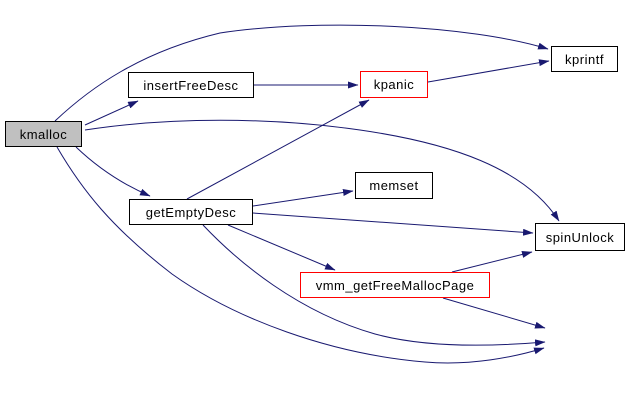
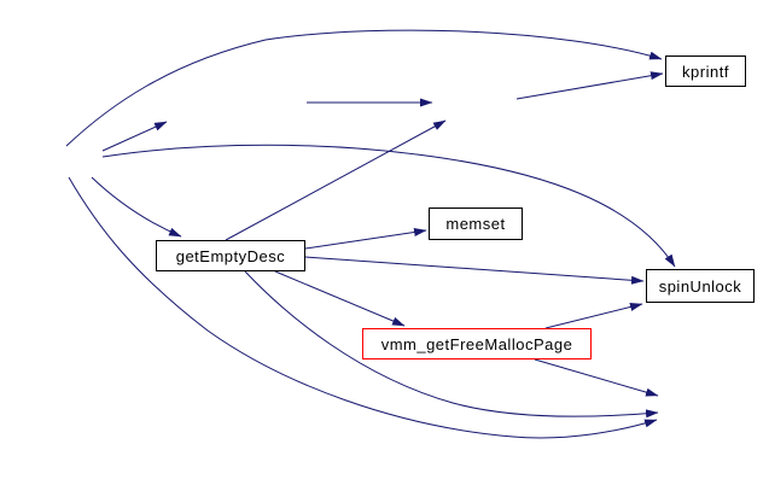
- kmalloc
- insertFreeDesc
- kpanic
  kprintf
  memset
  getEmptyDesc
  spinUnlock
  vmm_getFreeMallocPage
